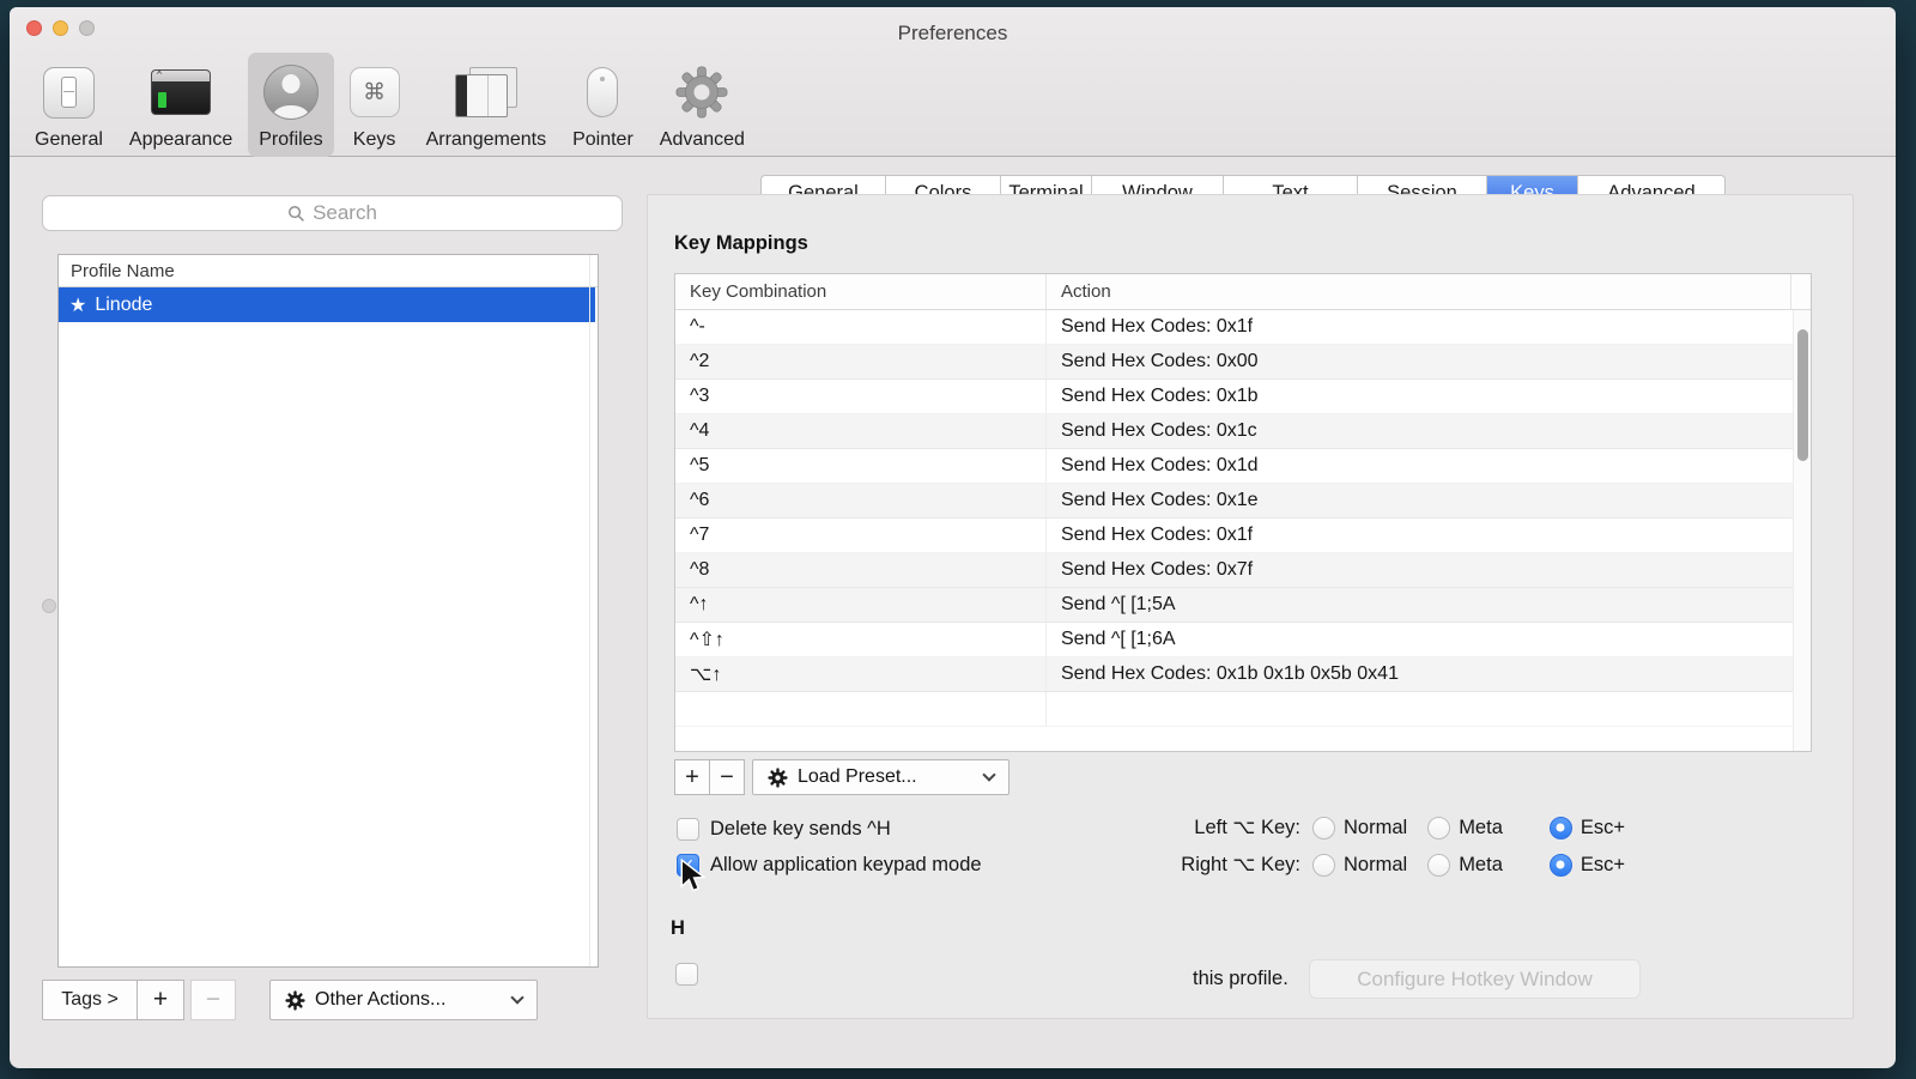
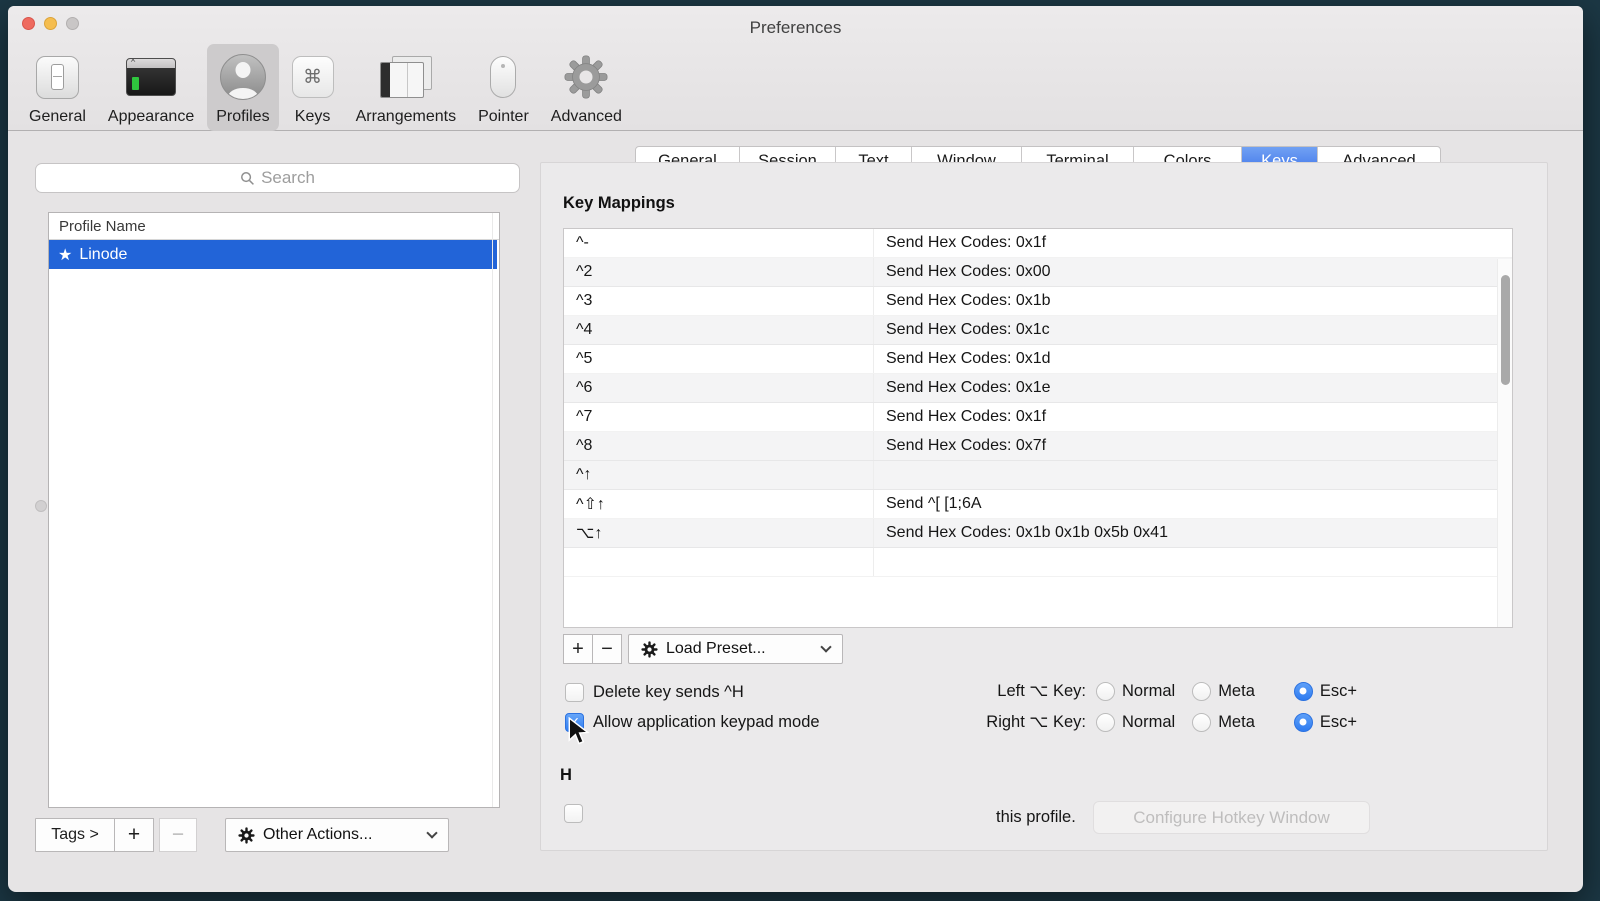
  Preferences
  General
  Appearance
  Profiles
  ⌘
  Keys
  Arrangements
  Pointer
  Advanced
  Search
  Profile Name
  ★
  Linode
  Tags >
  +
  −
  Other Actions...
  General
- Colors
+ Session
- Terminal
+ Text
  Window
- Text
+ Terminal
- Session
+ Colors
  Keys
  Advanced
  Key Mappings
- Key Combination
- Action
  ^-
  Send Hex Codes: 0x1f
  ^2
  Send Hex Codes: 0x00
  ^3
  Send Hex Codes: 0x1b
  ^4
  Send Hex Codes: 0x1c
  ^5
  Send Hex Codes: 0x1d
  ^6
  Send Hex Codes: 0x1e
  ^7
  Send Hex Codes: 0x1f
  ^8
  Send Hex Codes: 0x7f
  ^↑
- Send ^[ [1;5A
  ^⇧↑
  Send ^[ [1;6A
  ⌥↑
  Send Hex Codes: 0x1b 0x1b 0x5b 0x41
  +
  −
  Load Preset...
  Delete key sends ^H
  Allow application keypad mode
  Left ⌥ Key:
  Normal
  Meta
  Esc+
  Right ⌥ Key:
  Normal
  Meta
  Esc+
  H
  this profile.
  Configure Hotkey Window
